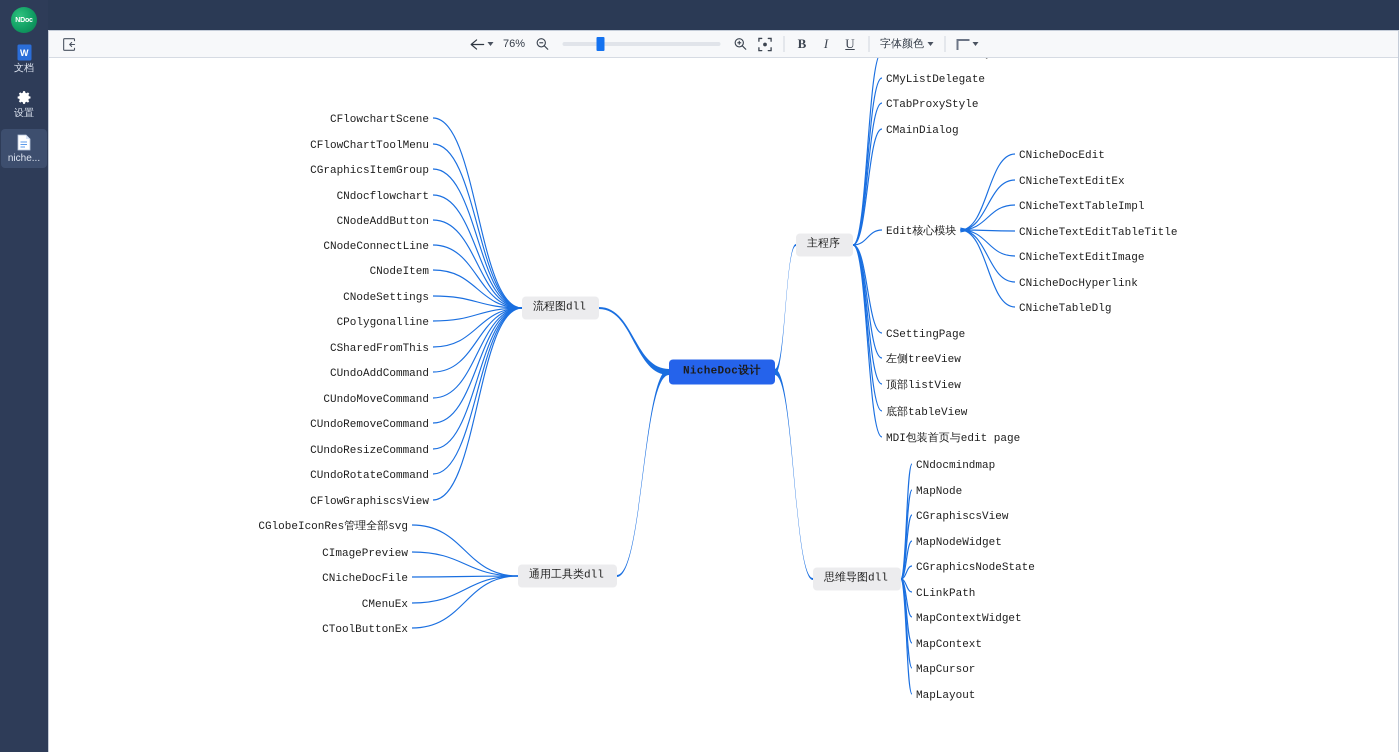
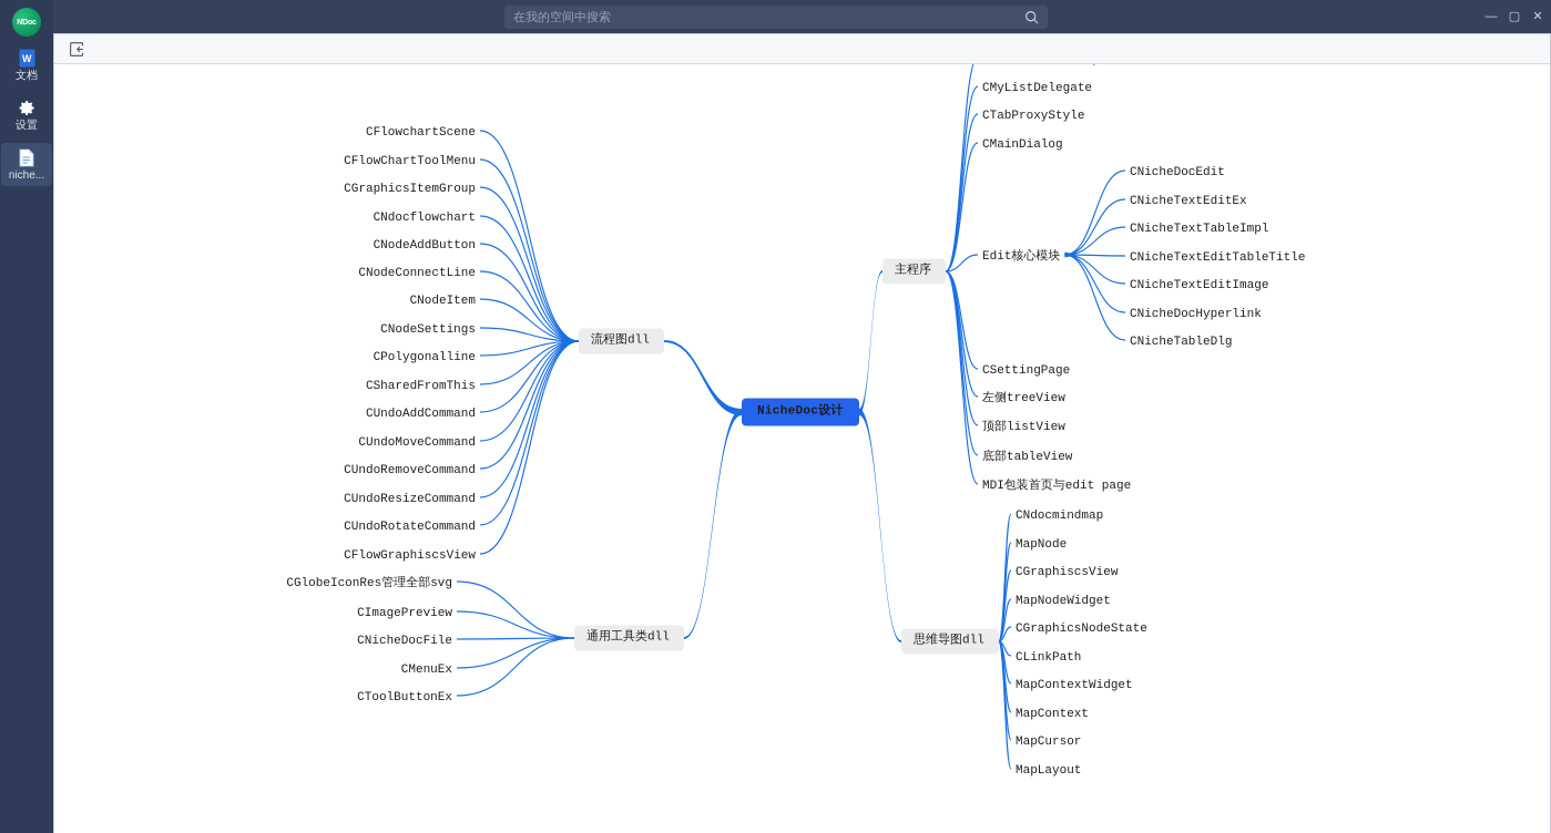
+ 在我的空间中搜索
+ —
+ ▢
+ ✕
  W
  文档
  设置
  niche...
- 76%
- B
- I
- U
- 字体颜色
  NicheDoc设计
  流程图dll
  CFlowchartScene
  CFlowChartToolMenu
  CGraphicsItemGroup
  CNdocflowchart
  CNodeAddButton
  CNodeConnectLine
  CNodeItem
  CNodeSettings
  CPolygonalline
  CSharedFromThis
  CUndoAddCommand
  CUndoMoveCommand
  CUndoRemoveCommand
  CUndoResizeCommand
  CUndoRotateCommand
  CFlowGraphiscsView
  通用工具类dll
  CGlobeIconRes管理全部svg
  CImagePreview
  CNicheDocFile
  CMenuEx
  CToolButtonEx
  主程序
  CMyListDelegate
  CTabProxyStyle
  CMainDialog
  Edit核心模块
  CNicheDocEdit
  CNicheTextEditEx
  CNicheTextTableImpl
  CNicheTextEditTableTitle
  CNicheTextEditImage
  CNicheDocHyperlink
  CNicheTableDlg
  CSettingPage
  左侧treeView
  顶部listView
  底部tableView
  MDI包装首页与edit page
  思维导图dll
  CNdocmindmap
  MapNode
  CGraphiscsView
  MapNodeWidget
  CGraphicsNodeState
  CLinkPath
  MapContextWidget
  MapContext
  MapCursor
  MapLayout
